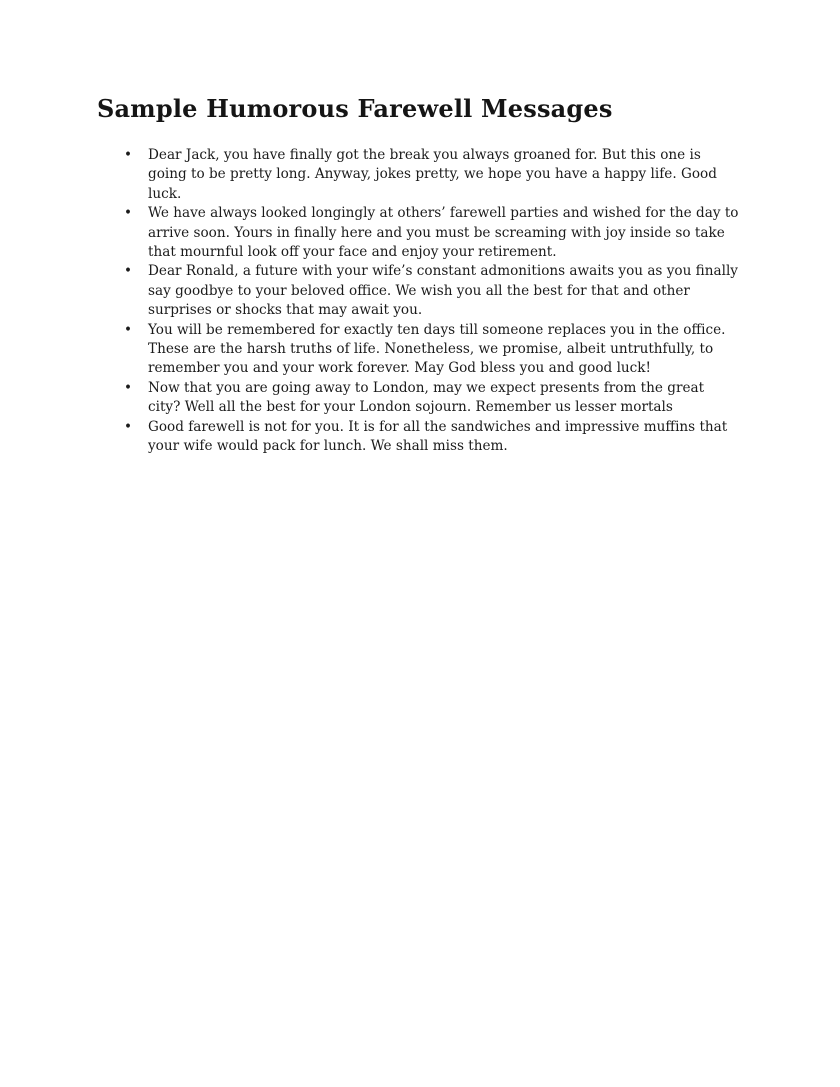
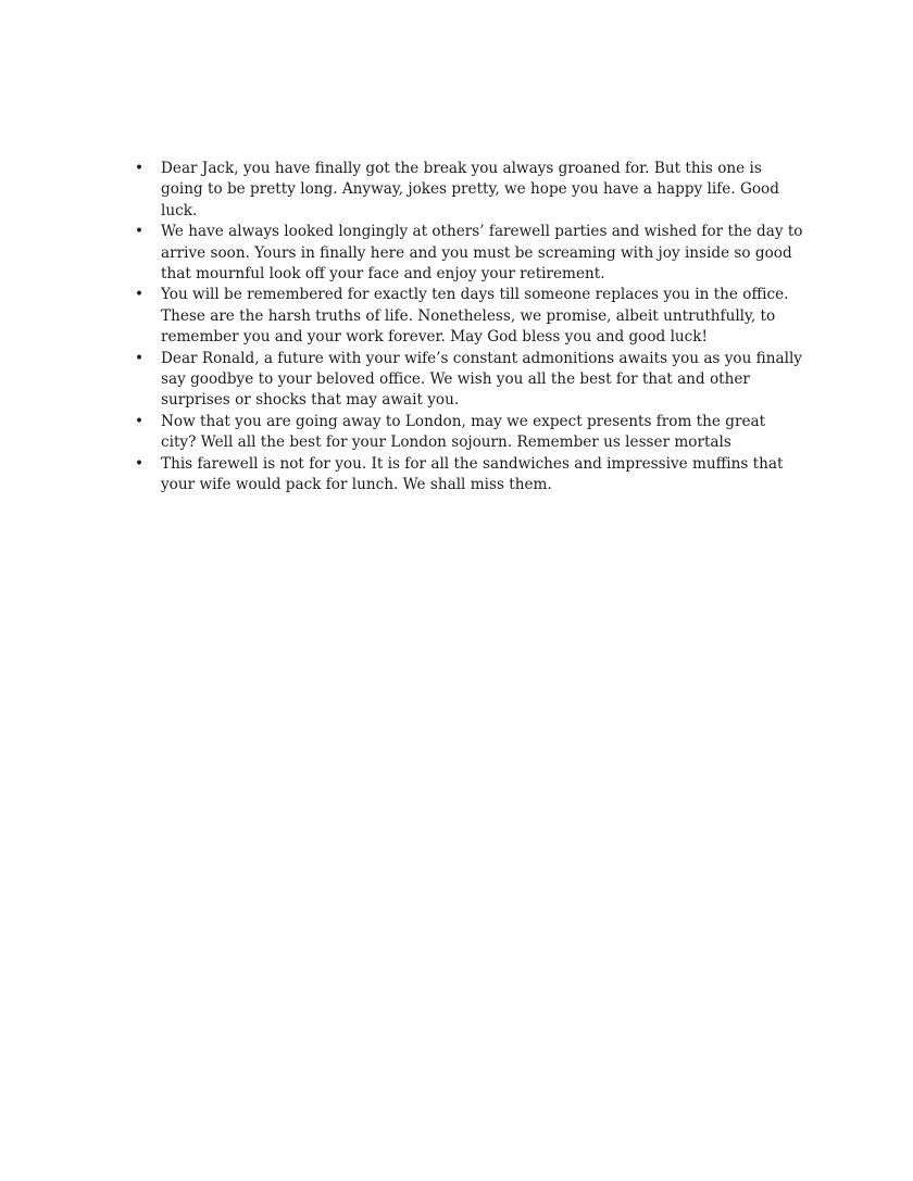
- Sample Humorous Farewell Messages
  •
  Dear Jack, you have finally got the break you always groaned for. But this one is going to be pretty long. Anyway, jokes pretty, we hope you have a happy life. Good luck.
  •
- We have always looked longingly at others’ farewell parties and wished for the day to arrive soon. Yours in finally here and you must be screaming with joy inside so take that mournful look off your face and enjoy your retirement.
+ We have always looked longingly at others’ farewell parties and wished for the day to arrive soon. Yours in finally here and you must be screaming with joy inside so good that mournful look off your face and enjoy your retirement.
  •
- Dear Ronald, a future with your wife’s constant admonitions awaits you as you finally say goodbye to your beloved office. We wish you all the best for that and other surprises or shocks that may await you.
+ You will be remembered for exactly ten days till someone replaces you in the office. These are the harsh truths of life. Nonetheless, we promise, albeit untruthfully, to remember you and your work forever. May God bless you and good luck!
  •
- You will be remembered for exactly ten days till someone replaces you in the office. These are the harsh truths of life. Nonetheless, we promise, albeit untruthfully, to remember you and your work forever. May God bless you and good luck!
+ Dear Ronald, a future with your wife’s constant admonitions awaits you as you finally say goodbye to your beloved office. We wish you all the best for that and other surprises or shocks that may await you.
  •
  Now that you are going away to London, may we expect presents from the great city? Well all the best for your London sojourn. Remember us lesser mortals
  •
- Good farewell is not for you. It is for all the sandwiches and impressive muffins that your wife would pack for lunch. We shall miss them.
+ This farewell is not for you. It is for all the sandwiches and impressive muffins that your wife would pack for lunch. We shall miss them.
